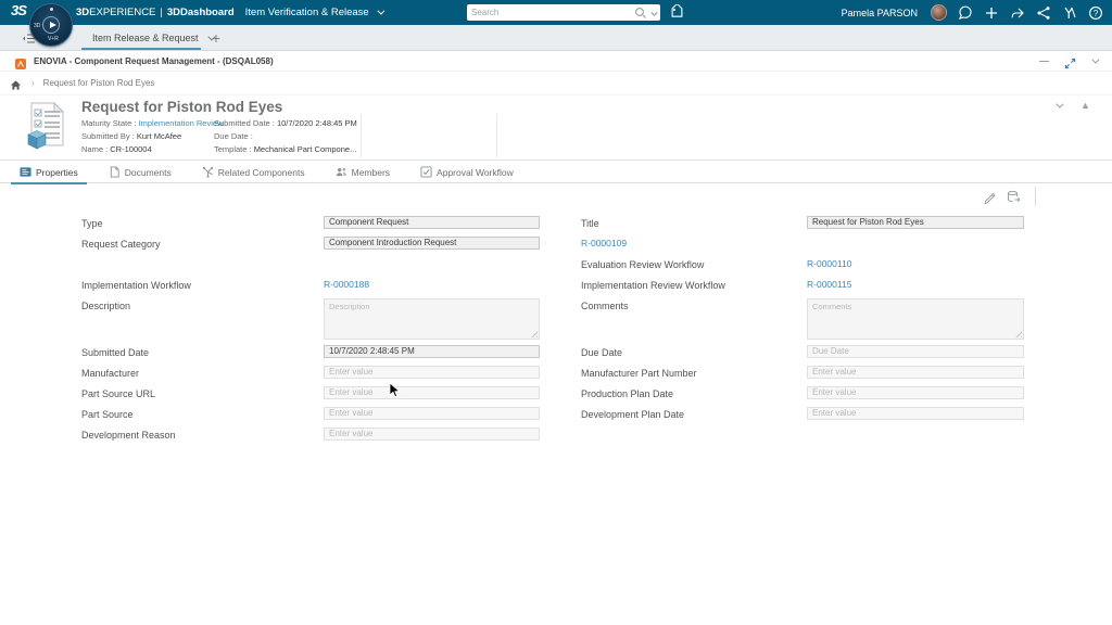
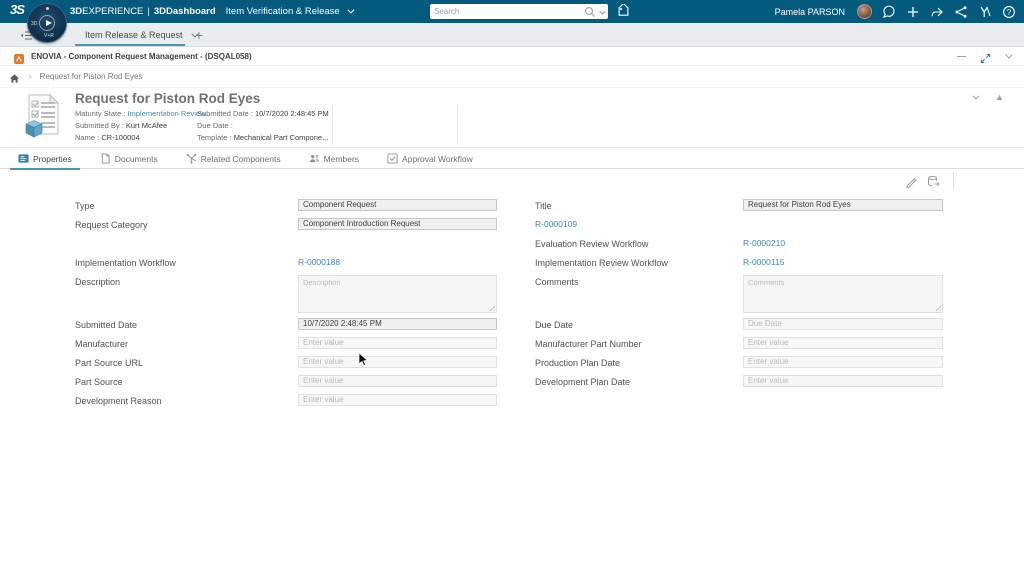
  3S
  3DEXPERIENCE | 3DDashboard Item Verification & Release
  Search
  Pamela PARSON
  ?
  Item Release & Request
  +
  ENOVIA - Component Request Management - (DSQAL058)
  ›
  Request for Piston Rod Eyes
  Request for Piston Rod Eyes
  Maturity State : Implementation Review
  Submitted By : Kurt McAfee
  Name : CR-100004
  Submitted Date : 10/7/2020 2:48:45 PM
  Due Date :
  Template : Mechanical Part Compone...
  ▲
  Properties
  Documents
  Related Components
  Members
  Approval Workflow
  Type
  Component Request
  Request Category
  Component Introduction Request
  Implementation Workflow
  R-0000188
  Description
  Description
  Submitted Date
  10/7/2020 2:48:45 PM
  Manufacturer
  Enter value
  Part Source URL
  Enter value
  Part Source
  Enter value
  Development Reason
  Enter value
  Title
  Request for Piston Rod Eyes
  R-0000109
  Evaluation Review Workflow
- R-0000110
+ R-0000210
  Implementation Review Workflow
  R-0000115
  Comments
  Comments
  Due Date
  Due Date
  Manufacturer Part Number
  Enter value
  Production Plan Date
  Enter value
  Development Plan Date
  Enter value
